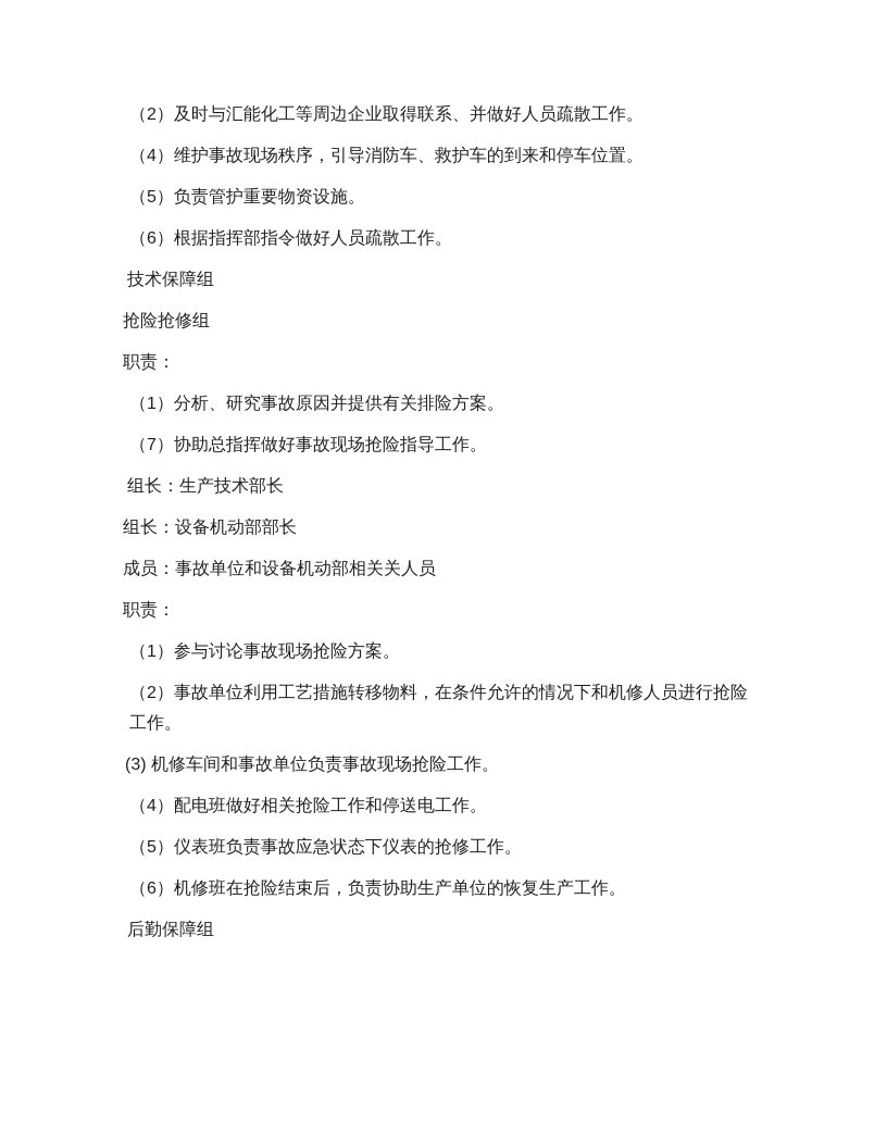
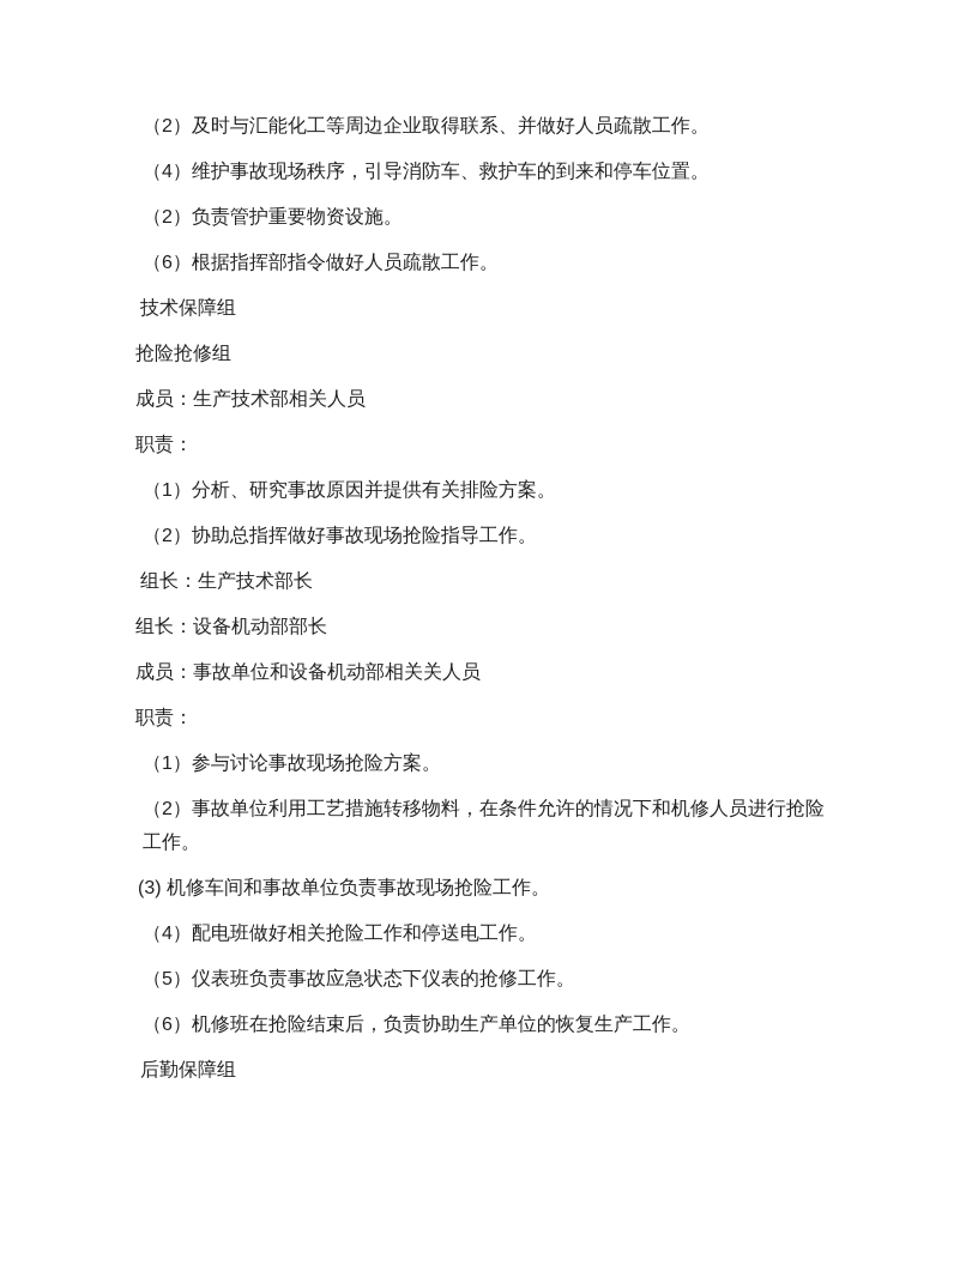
  （2）及时与汇能化工等周边企业取得联系、并做好人员疏散工作。
  （4）维护事故现场秩序，引导消防车、救护车的到来和停车位置。
- （5）负责管护重要物资设施。
+ （2）负责管护重要物资设施。
  （6）根据指挥部指令做好人员疏散工作。
  技术保障组
  抢险抢修组
+ 成员：生产技术部相关人员
  职责：
  （1）分析、研究事故原因并提供有关排险方案。
- （7）协助总指挥做好事故现场抢险指导工作。
+ （2）协助总指挥做好事故现场抢险指导工作。
  组长：生产技术部长
  组长：设备机动部部长
  成员：事故单位和设备机动部相关关人员
  职责：
  （1）参与讨论事故现场抢险方案。
  （2）事故单位利用工艺措施转移物料，在条件允许的情况下和机修人员进行抢险工作。
  (3) 机修车间和事故单位负责事故现场抢险工作。
  （4）配电班做好相关抢险工作和停送电工作。
  （5）仪表班负责事故应急状态下仪表的抢修工作。
  （6）机修班在抢险结束后，负责协助生产单位的恢复生产工作。
  后勤保障组
